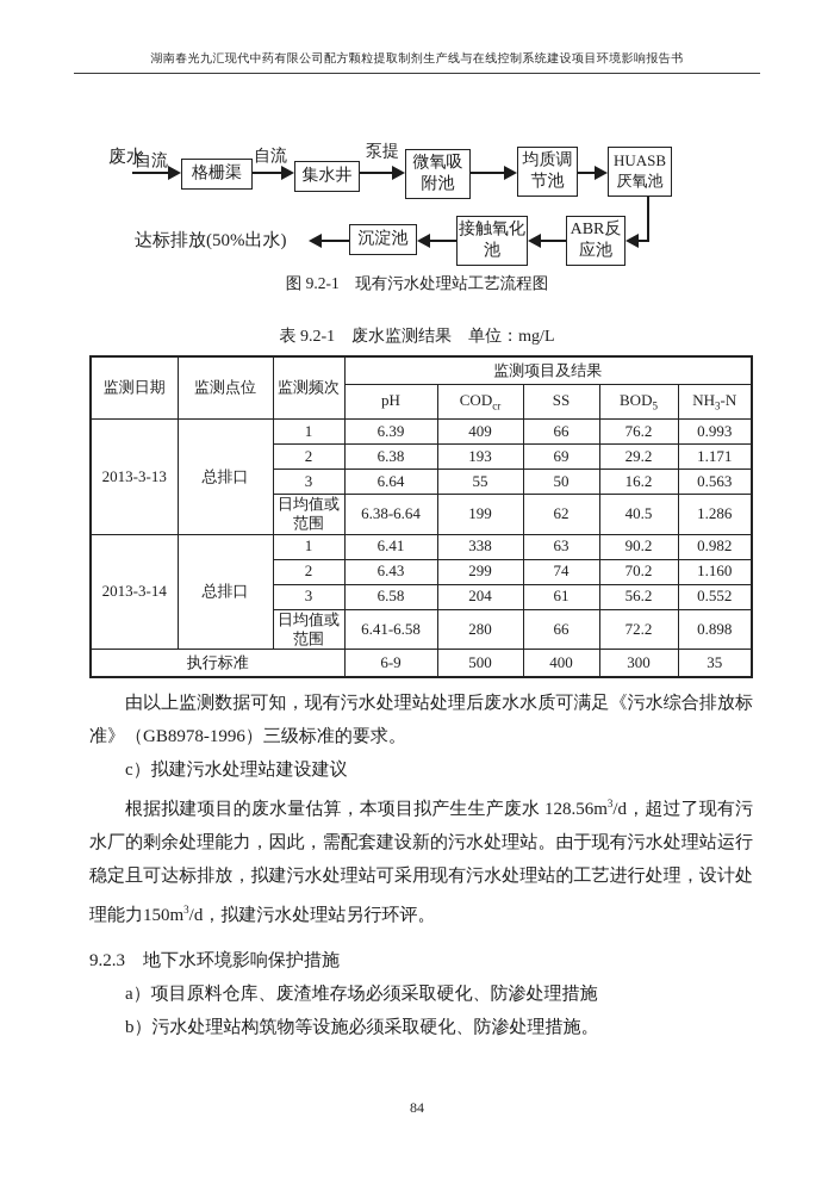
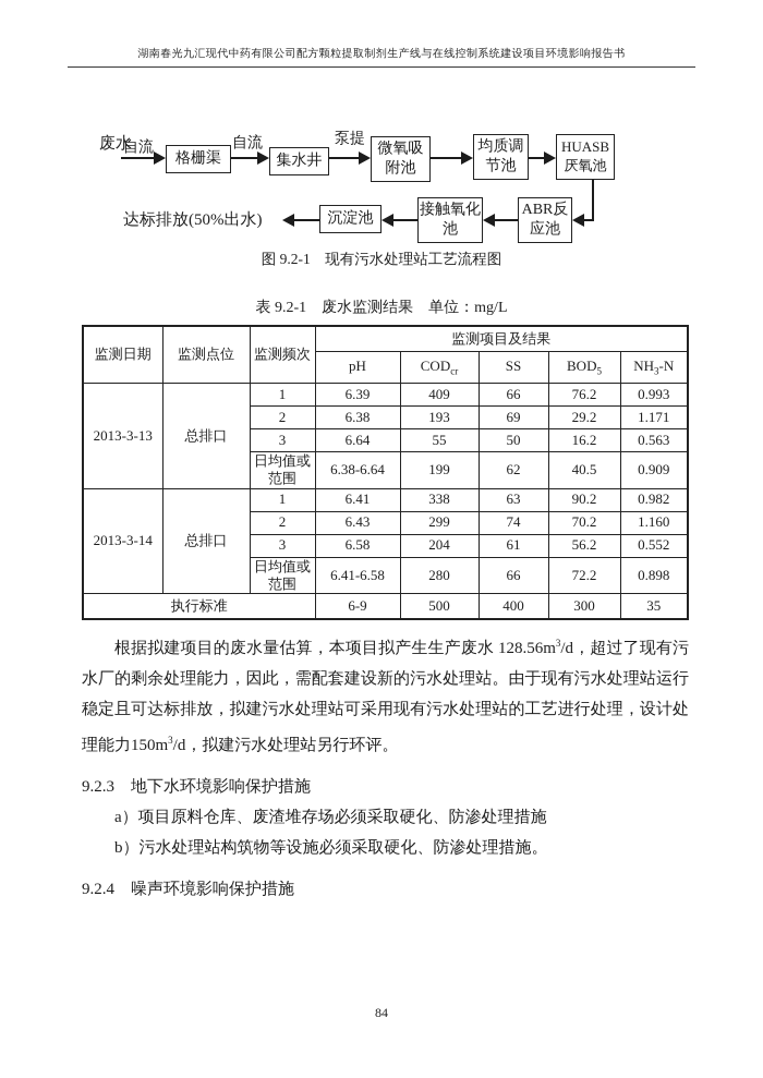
  湖南春光九汇现代中药有限公司配方颗粒提取制剂生产线与在线控制系统建设项目环境影响报告书
  自流
  格栅渠
  自流
  集水井
  泵提
  微氧吸附池
  均质调节池
  HUASB厌氧池
  ABR反应池
  接触氧化池
  沉淀池
  达标排放(50%出水)
  图 9.2-1 现有污水处理站工艺流程图
  表 9.2-1 废水监测结果 单位：mg/L
  监测日期	监测点位	监测频次	监测项目及结果
  pH	CODcr	SS	BOD5	NH3-N
  2013-3-13	总排口	1	6.39	409	66	76.2	0.993
  2	6.38	193	69	29.2	1.171
  3	6.64	55	50	16.2	0.563
- 日均值或范围	6.38-6.64	199	62	40.5	1.286
+ 日均值或范围	6.38-6.64	199	62	40.5	0.909
  2013-3-14	总排口	1	6.41	338	63	90.2	0.982
  2	6.43	299	74	70.2	1.160
  3	6.58	204	61	56.2	0.552
  日均值或范围	6.41-6.58	280	66	72.2	0.898
  执行标准	6-9	500	400	300	35
- 由以上监测数据可知，现有污水处理站处理后废水水质可满足《污水综合排放标准》（GB8978-1996）三级标准的要求。
- c）拟建污水处理站建设建议
  根据拟建项目的废水量估算，本项目拟产生生产废水 128.56m3/d，超过了现有污水厂的剩余处理能力，因此，需配套建设新的污水处理站。由于现有污水处理站运行稳定且可达标排放，拟建污水处理站可采用现有污水处理站的工艺进行处理，设计处理能力150m3/d，拟建污水处理站另行环评。
  9.2.3 地下水环境影响保护措施
  a）项目原料仓库、废渣堆存场必须采取硬化、防渗处理措施
  b）污水处理站构筑物等设施必须采取硬化、防渗处理措施。
+ 9.2.4 噪声环境影响保护措施
  84
